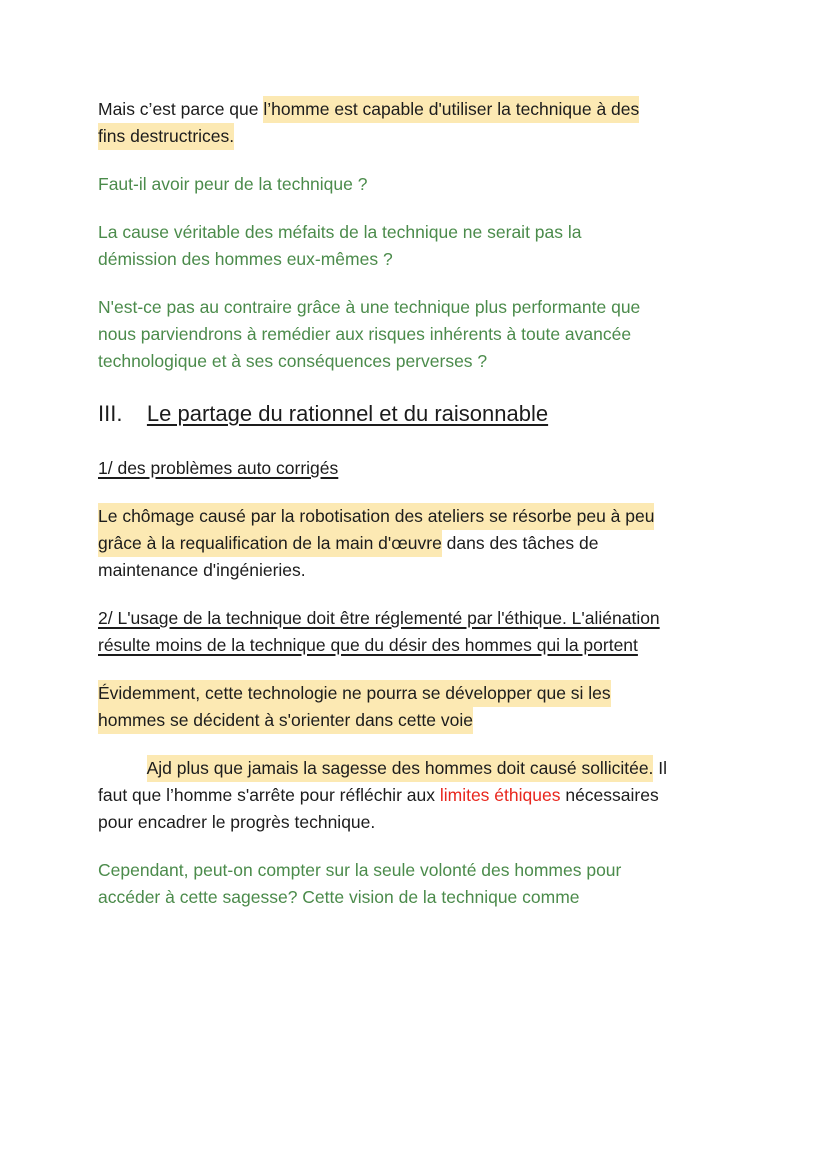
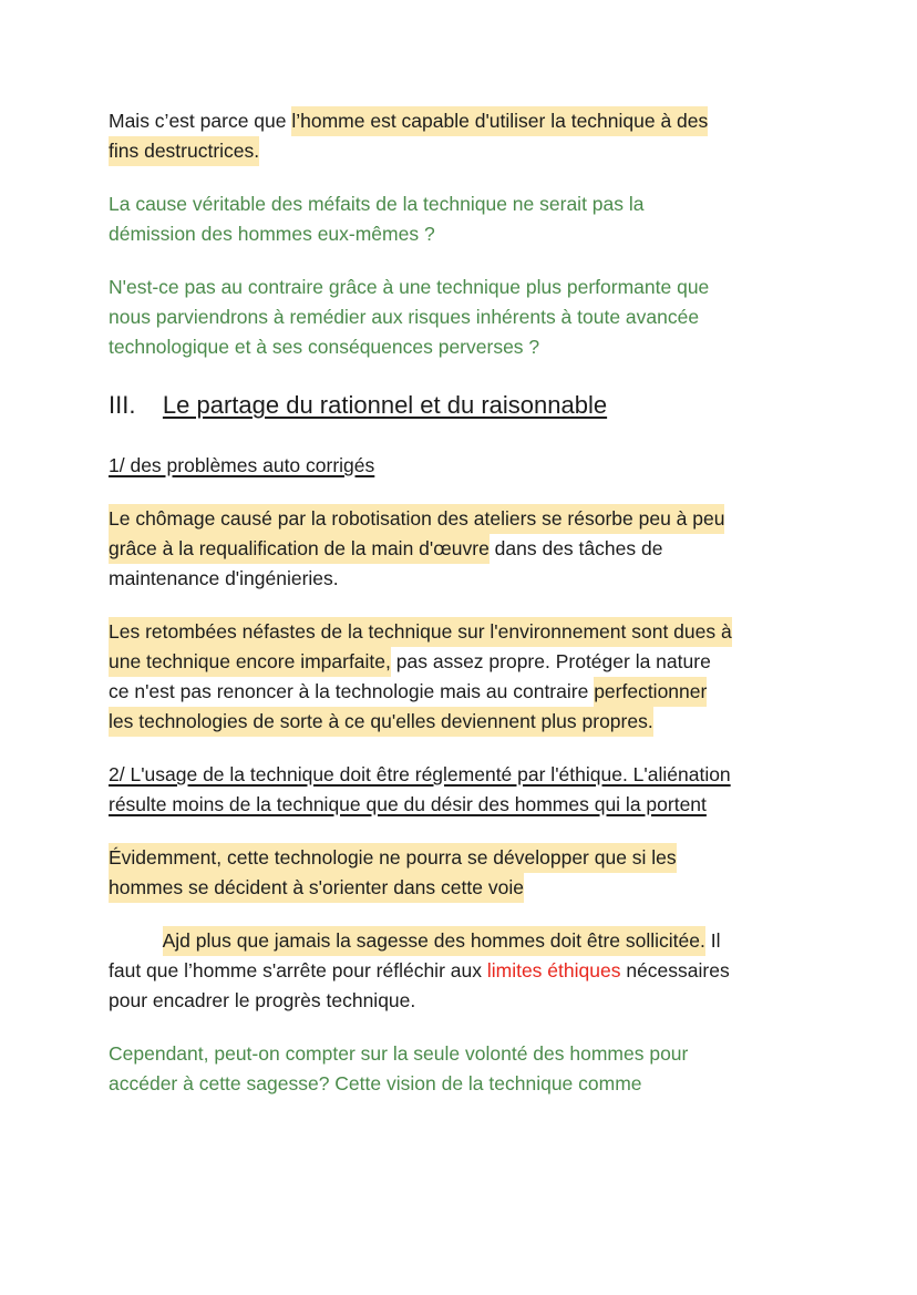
  Mais c’est parce que l’homme est capable d'utiliser la technique à des
  fins destructrices.
- Faut-il avoir peur de la technique ?
  La cause véritable des méfaits de la technique ne serait pas la
  démission des hommes eux-mêmes ?
  N'est-ce pas au contraire grâce à une technique plus performante que
  nous parviendrons à remédier aux risques inhérents à toute avancée
  technologique et à ses conséquences perverses ?
  III. Le partage du rationnel et du raisonnable
  1/ des problèmes auto corrigés
  Le chômage causé par la robotisation des ateliers se résorbe peu à peu
  grâce à la requalification de la main d'œuvre dans des tâches de
  maintenance d'ingénieries.
+ Les retombées néfastes de la technique sur l'environnement sont dues à
+ une technique encore imparfaite, pas assez propre. Protéger la nature
+ ce n'est pas renoncer à la technologie mais au contraire perfectionner
+ les technologies de sorte à ce qu'elles deviennent plus propres.
  2/ L'usage de la technique doit être réglementé par l'éthique. L'aliénation
  résulte moins de la technique que du désir des hommes qui la portent
  Évidemment, cette technologie ne pourra se développer que si les
  hommes se décident à s'orienter dans cette voie
- Ajd plus que jamais la sagesse des hommes doit causé sollicitée. Il
+ Ajd plus que jamais la sagesse des hommes doit être sollicitée. Il
  faut que l’homme s'arrête pour réfléchir aux limites éthiques nécessaires
  pour encadrer le progrès technique.
  Cependant, peut-on compter sur la seule volonté des hommes pour
  accéder à cette sagesse? Cette vision de la technique comme
